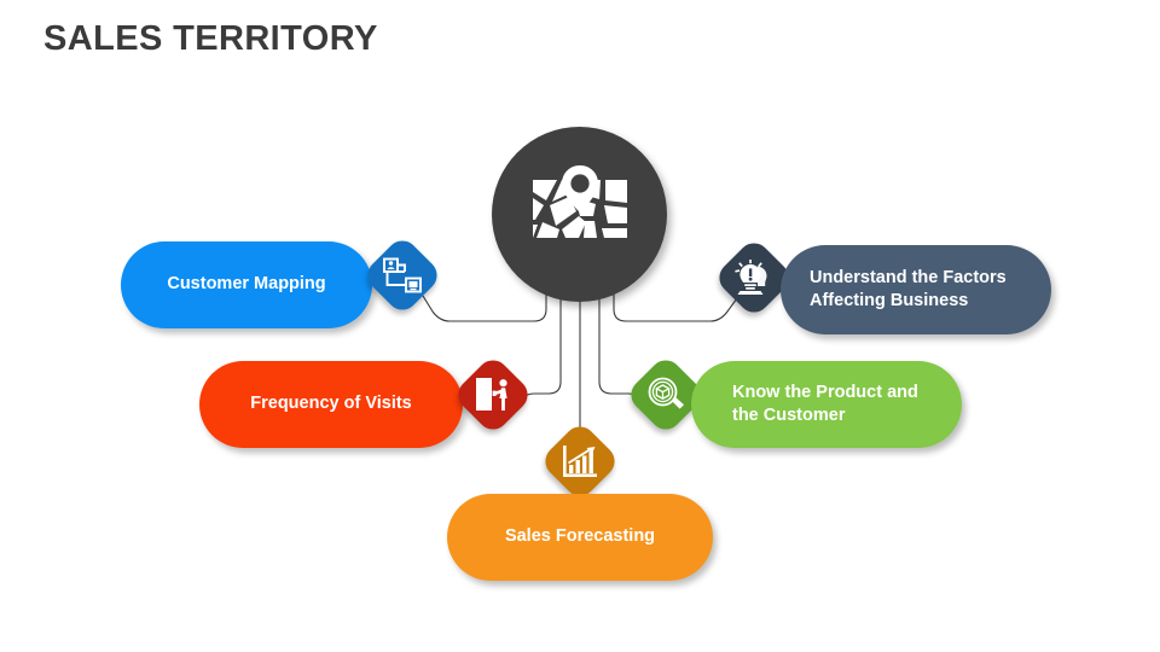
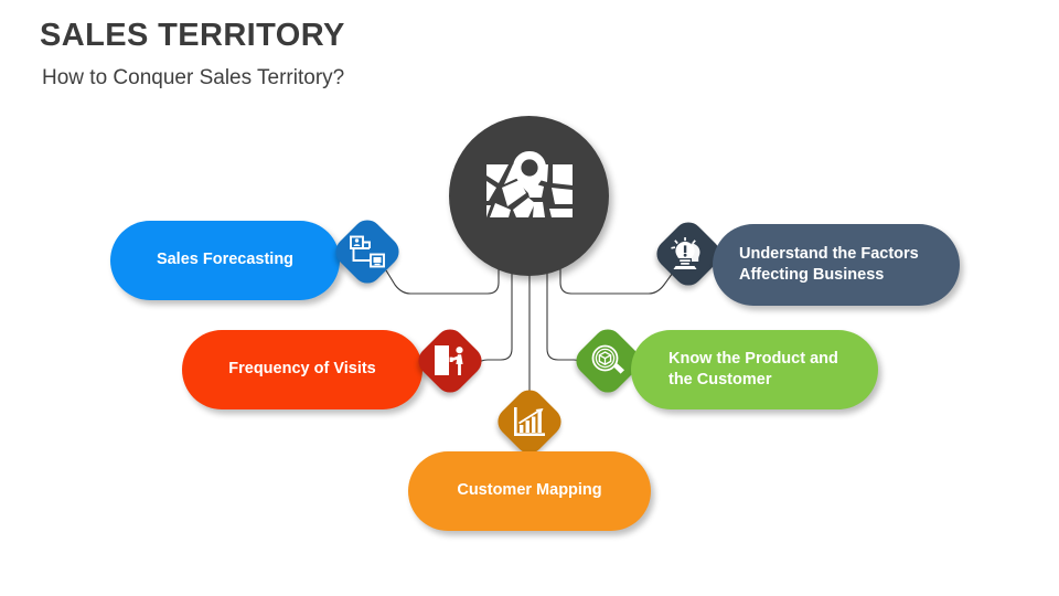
  SALES TERRITORY
+ How to Conquer Sales Territory?
- Customer Mapping
+ Sales Forecasting
  Frequency of Visits
- Sales Forecasting
+ Customer Mapping
  Know the Product and
  the Customer
  Understand the Factors
  Affecting Business
